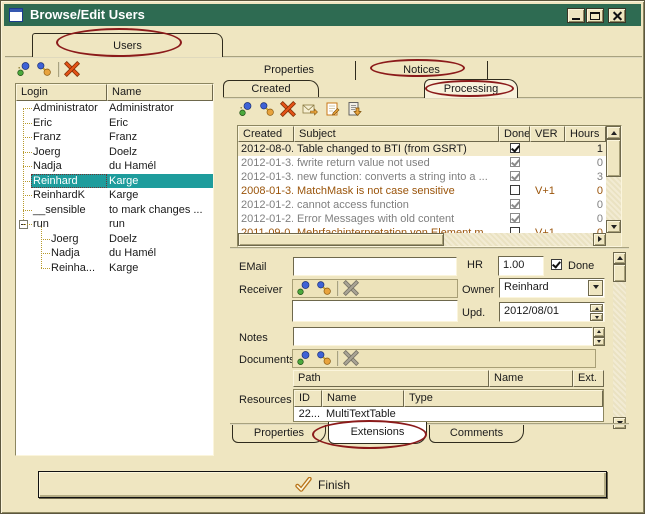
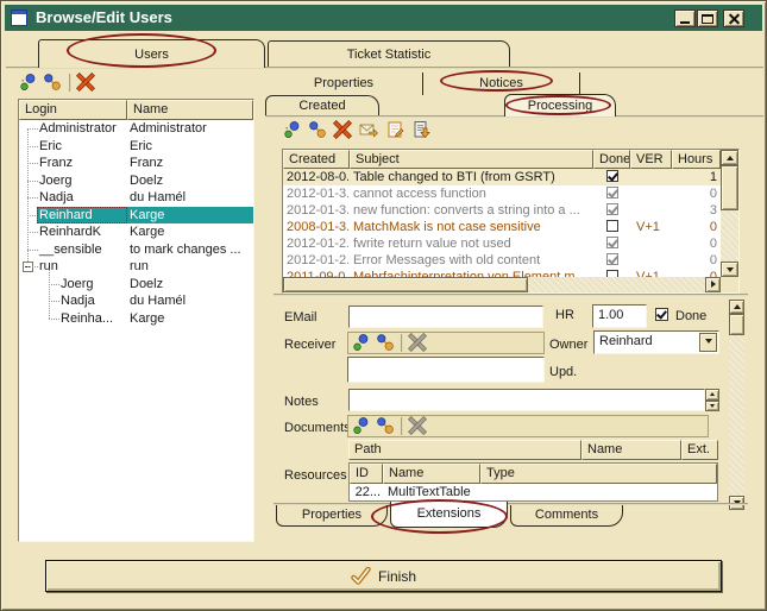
  Browse/Edit Users
  Users
+ Ticket Statistic
  Login
  Name
  Administrator
  Administrator
  Eric
  Eric
  Franz
  Franz
  Joerg
  Doelz
  Nadja
  du Hamél
  Reinhard
  Karge
  ReinhardK
  Karge
  __sensible
  to mark changes ...
  run
  run
  Joerg
  Doelz
  Nadja
  du Hamél
  Reinha...
  Karge
  Properties
  Notices
  Created
  Processing
  Created
  Subject
  Done
  VER
  Hours
  2012-08-0.
  Table changed to BTI (from GSRT)
  1
  2012-01-3.
- fwrite return value not used
+ cannot access function
  0
  2012-01-3.
  new function: converts a string into a ...
  3
  2008-01-3.
  MatchMask is not case sensitive
  V+1
  0
  2012-01-2.
- cannot access function
+ fwrite return value not used
  0
  2012-01-2.
  Error Messages with old content
  0
  EMail
  HR
  1.00
  Done
  Receiver
  Owner
  Reinhard
  Upd.
- 2012/08/01
  Notes
  Document
  Path
  Name
  Ext.
  Resources
  ID
  Name
  Type
  22...
  MultiTextTable
  Properties
  Extensions
  Comments
  Finish
